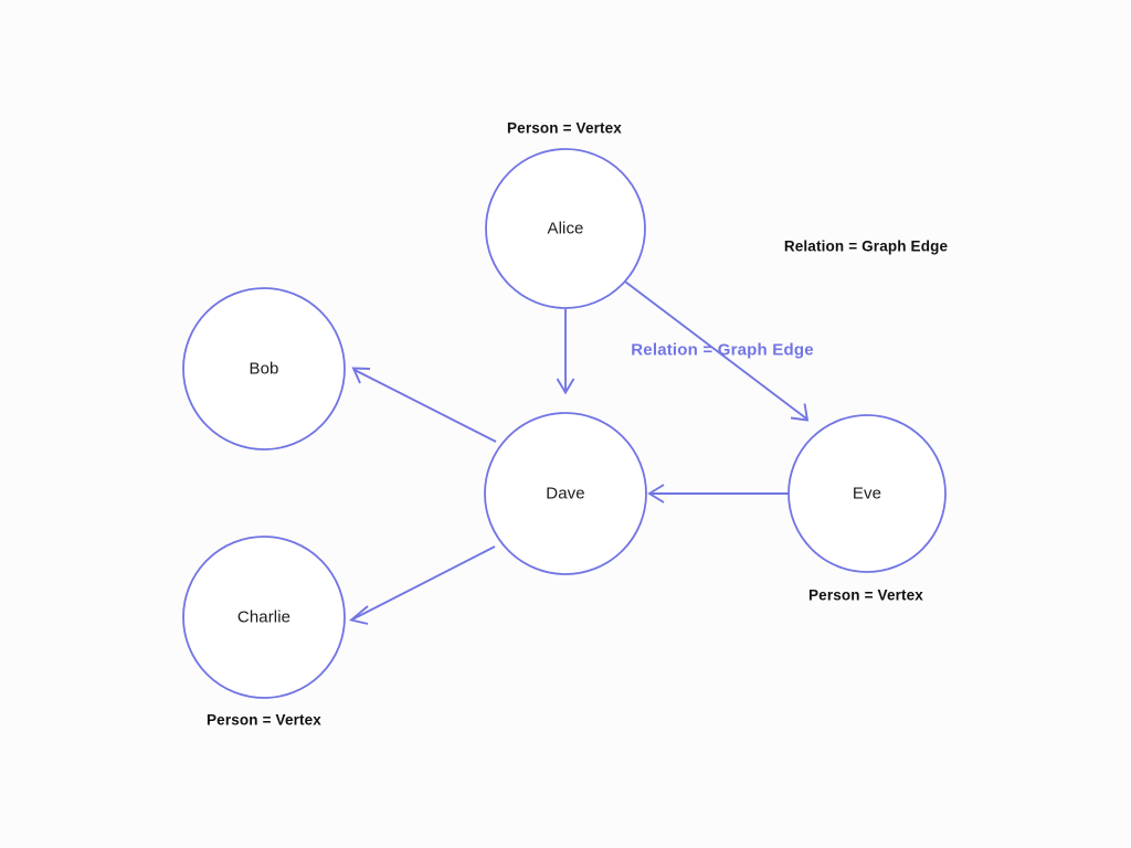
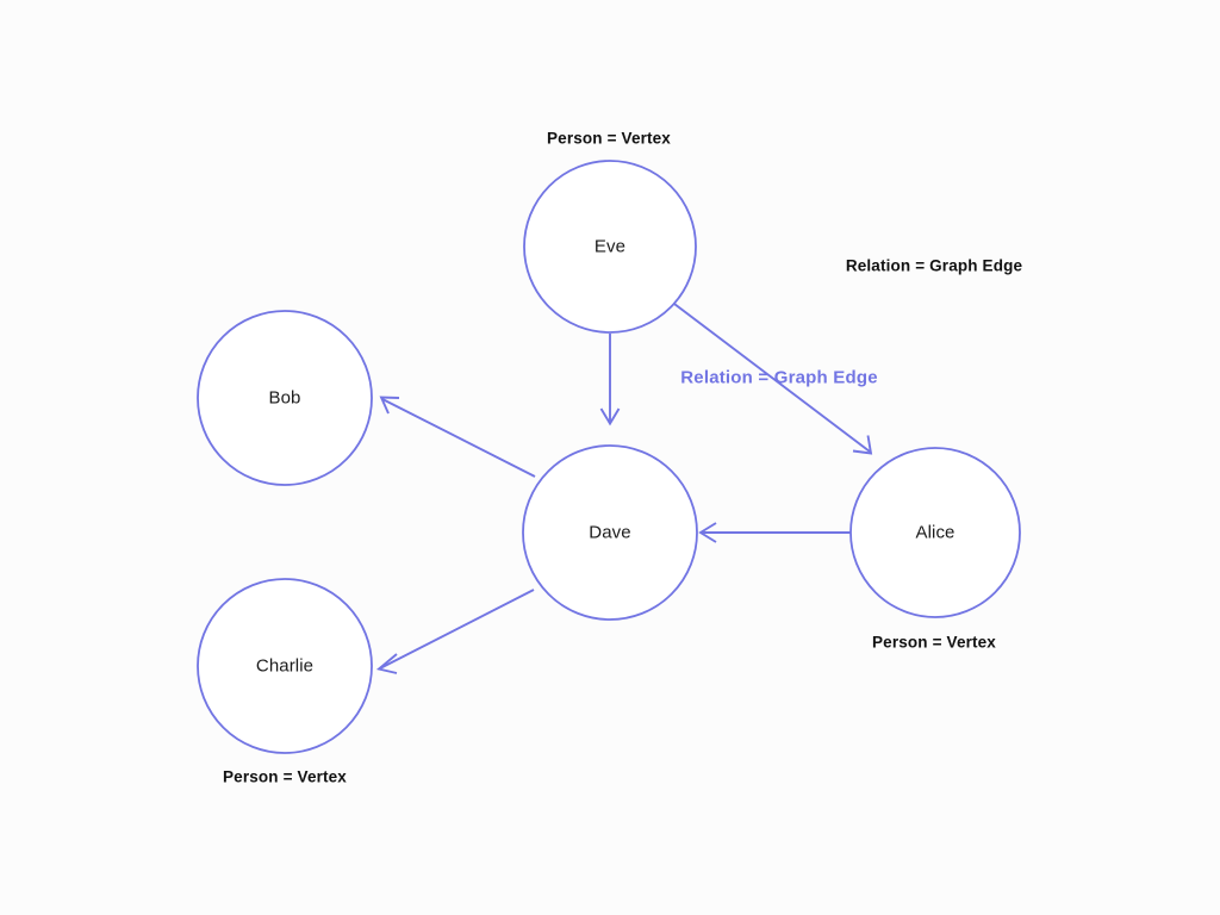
- Alice
+ Eve
  Dave
- Eve
+ Alice
  Bob
  Charlie
  Person = Vertex
  Relation = Graph Edge
  Relation = Graph Edge
  Person = Vertex
  Person = Vertex
